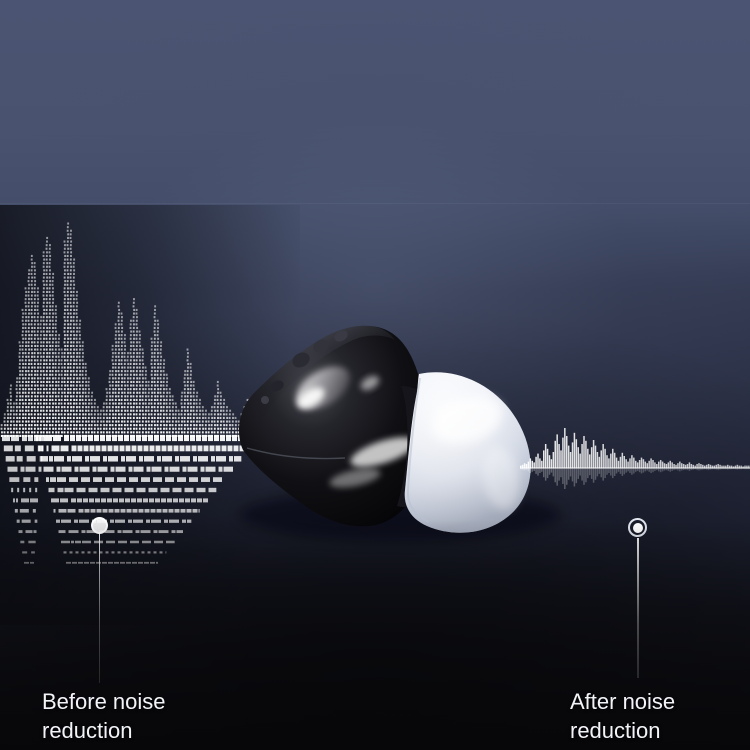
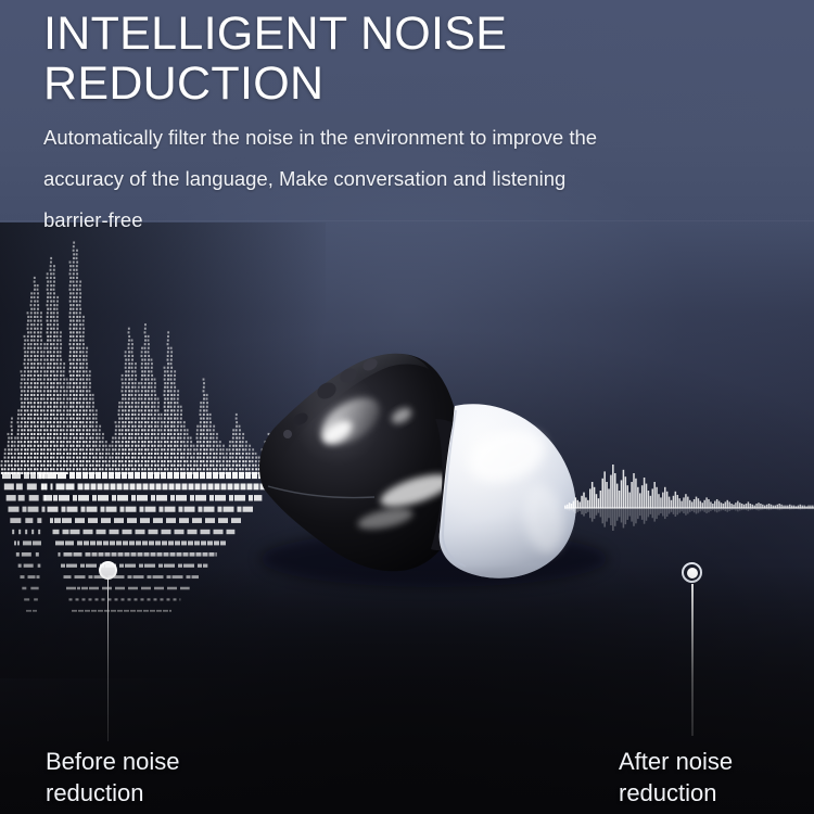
+ INTELLIGENT NOISE
+ REDUCTION
+ Automatically filter the noise in the environment to improve the
+ accuracy of the language, Make conversation and listening
+ barrier-free
  Before noise
  reduction
  After noise
  reduction
